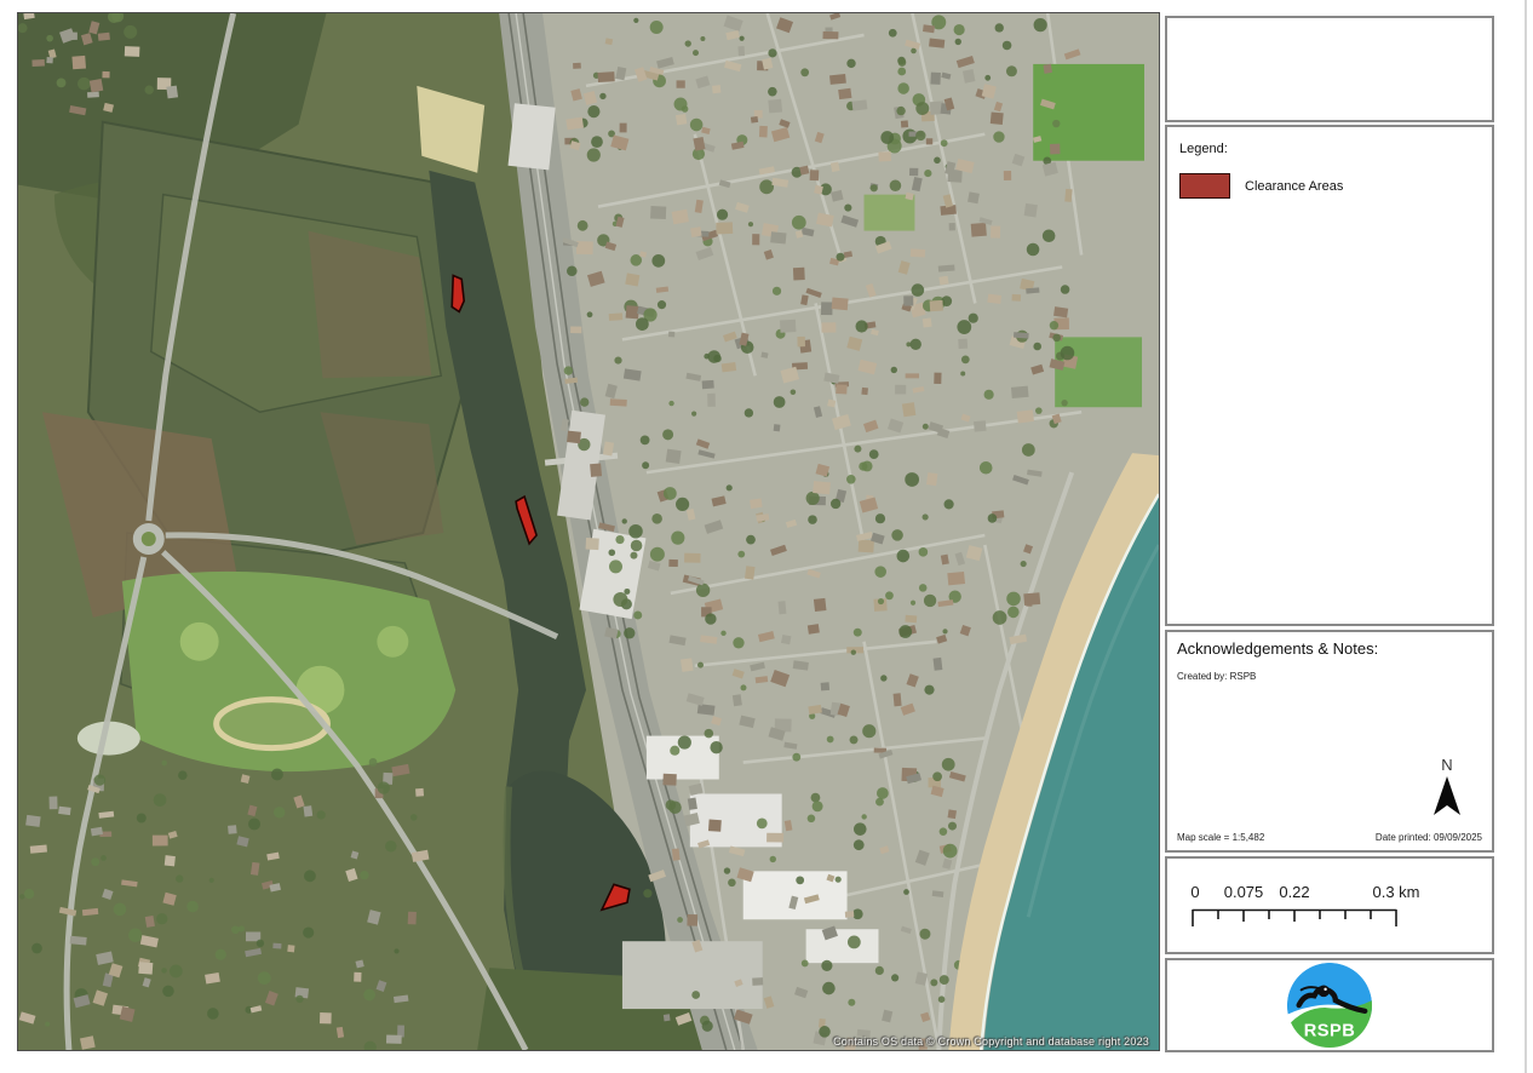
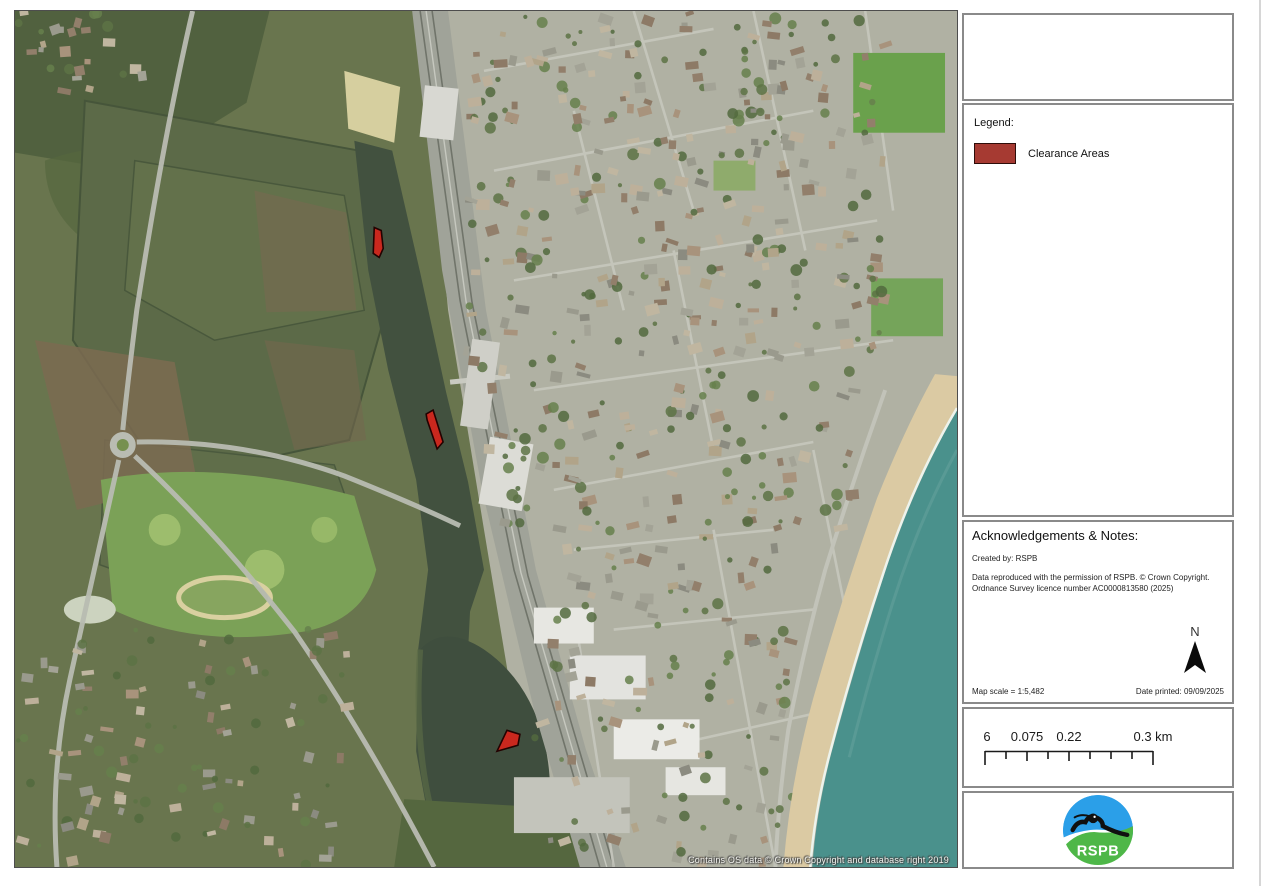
- Contains OS data © Crown Copyright and database right 2023
+ Contains OS data © Crown Copyright and database right 2019
  Legend:
  Clearance Areas
  Acknowledgements & Notes:
  Created by: RSPB
+ Data reproduced with the permission of RSPB. © Crown Copyright. Ordnance Survey licence number AC0000813580 (2025)
  N
  Map scale = 1:5,482
  Date printed: 09/09/2025
- 0
+ 6
  0.075
  0.22
  0.3 km
  RSPB
